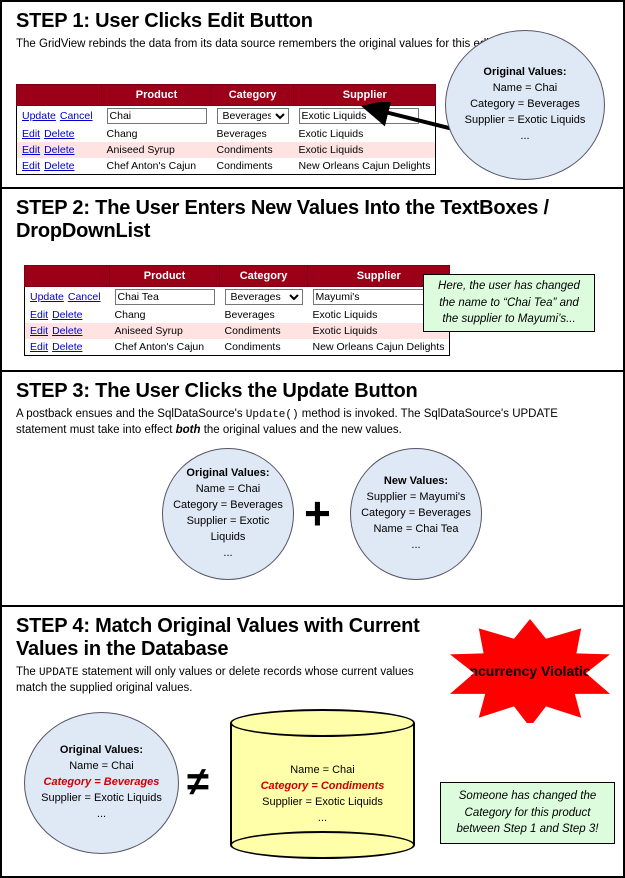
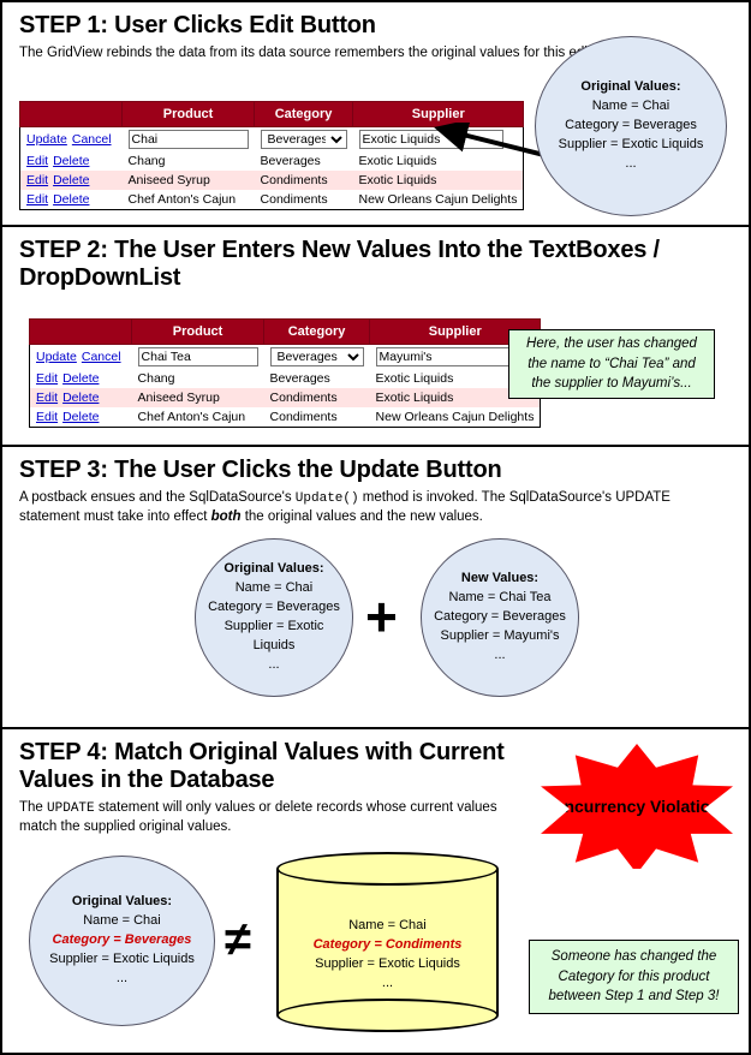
  STEP 1: User Clicks Edit Button
  The GridView rebinds the data from its data source remembers the original values for this
  	Product	Category	Supplier
  Update Cancel	Chai	Beverages	Exotic Liquids
  Edit Delete	Chang	Beverages	Exotic Liquids
  Edit Delete	Aniseed Syrup	Condiments	Exotic Liquids
  Edit Delete	Chef Anton's Cajun	Condiments	New Orleans Cajun Delights
  Original Values:
  Name = Chai
  Category = Beverages
  Supplier = Exotic Liquids
  ...
  STEP 2: The User Enters New Values Into the TextBoxes / DropDownList
  	Product	Category	Supplier
  Update Cancel	Chai Tea	Beverages	Mayumi's
  Edit Delete	Chang	Beverages	Exotic Liquids
  Edit Delete	Aniseed Syrup	Condiments	Exotic Liquids
  Edit Delete	Chef Anton's Cajun	Condiments	New Orleans Cajun Delights
  Here, the user has changed the name to “Chai Tea” and the supplier to Mayumi’s...
  STEP 3: The User Clicks the Update Button
  A postback ensues and the SqlDataSource's Update() method is invoked. The SqlDataSource's UPDATE statement must take into effect both the original values and the new values.
  Original Values:
  Name = Chai
  Category = Beverages
  Supplier = Exotic Liquids
  ...
  +
  New Values:
- Supplier = Mayumi's
+ Name = Chai Tea
  Category = Beverages
- Name = Chai Tea
+ Supplier = Mayumi's
  ...
  STEP 4: Match Original Values with Current Values in the Database
  The UPDATE statement will only values or delete records whose current values match the supplied original values.
  ncurrency Violatio
  Original Values:
  Name = Chai
  Category = Beverages
  Supplier = Exotic Liquids
  ...
  ≠
  Name = Chai
  Category = Condiments
  Supplier = Exotic Liquids
  ...
  Someone has changed the Category for this product between Step 1 and Step 3!
